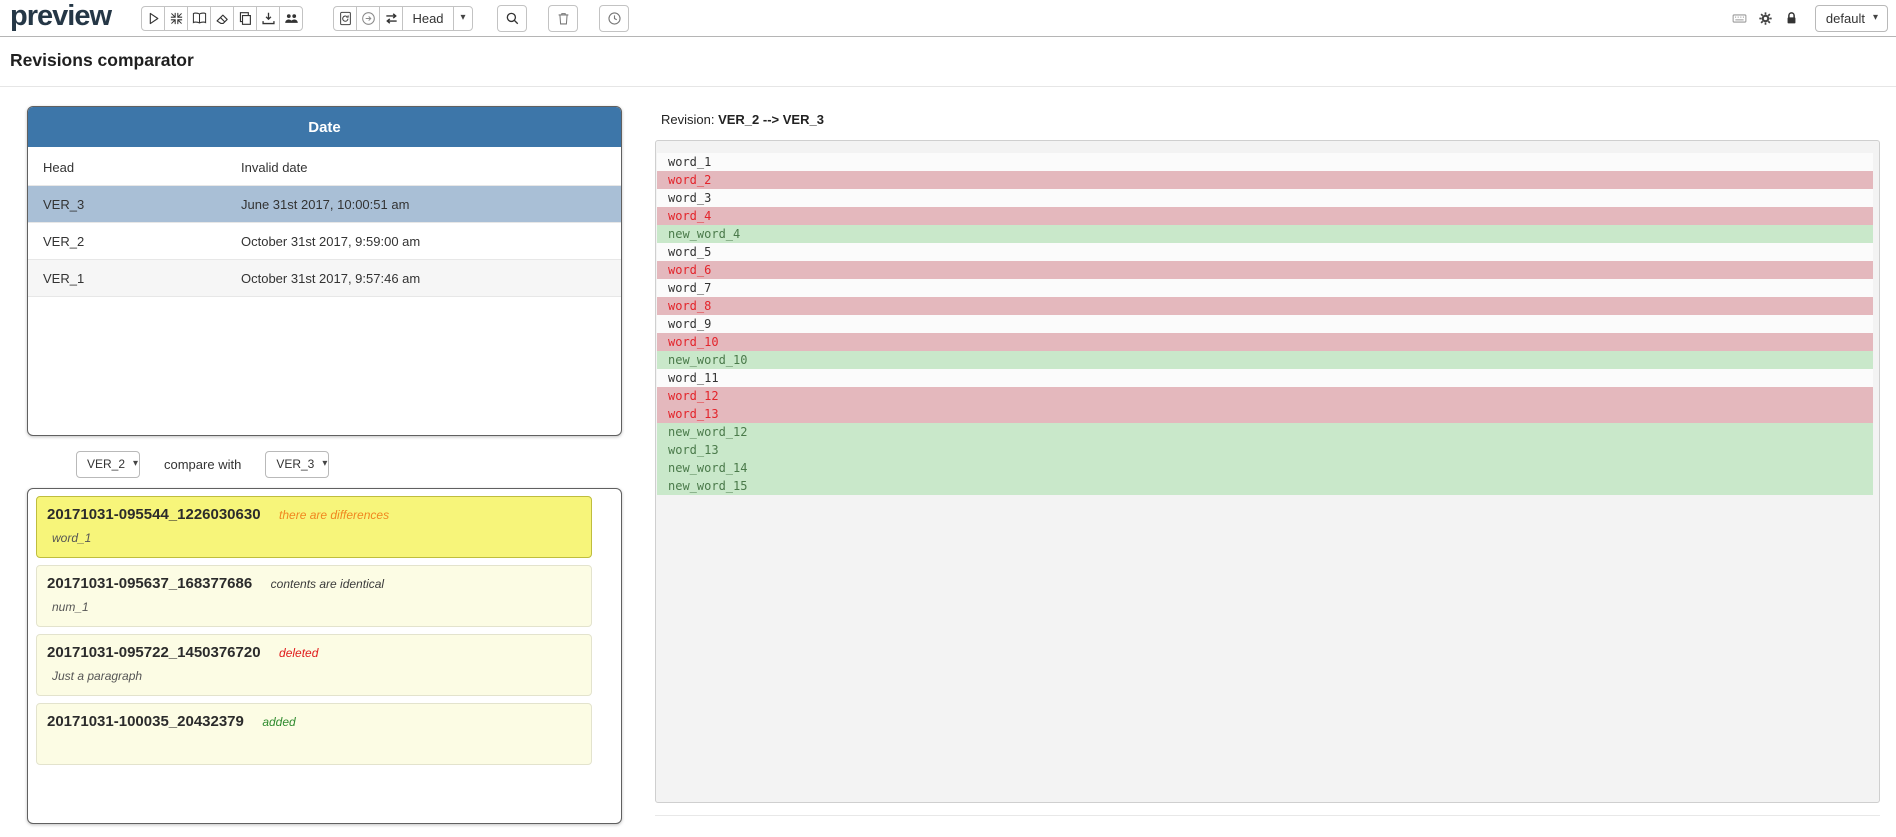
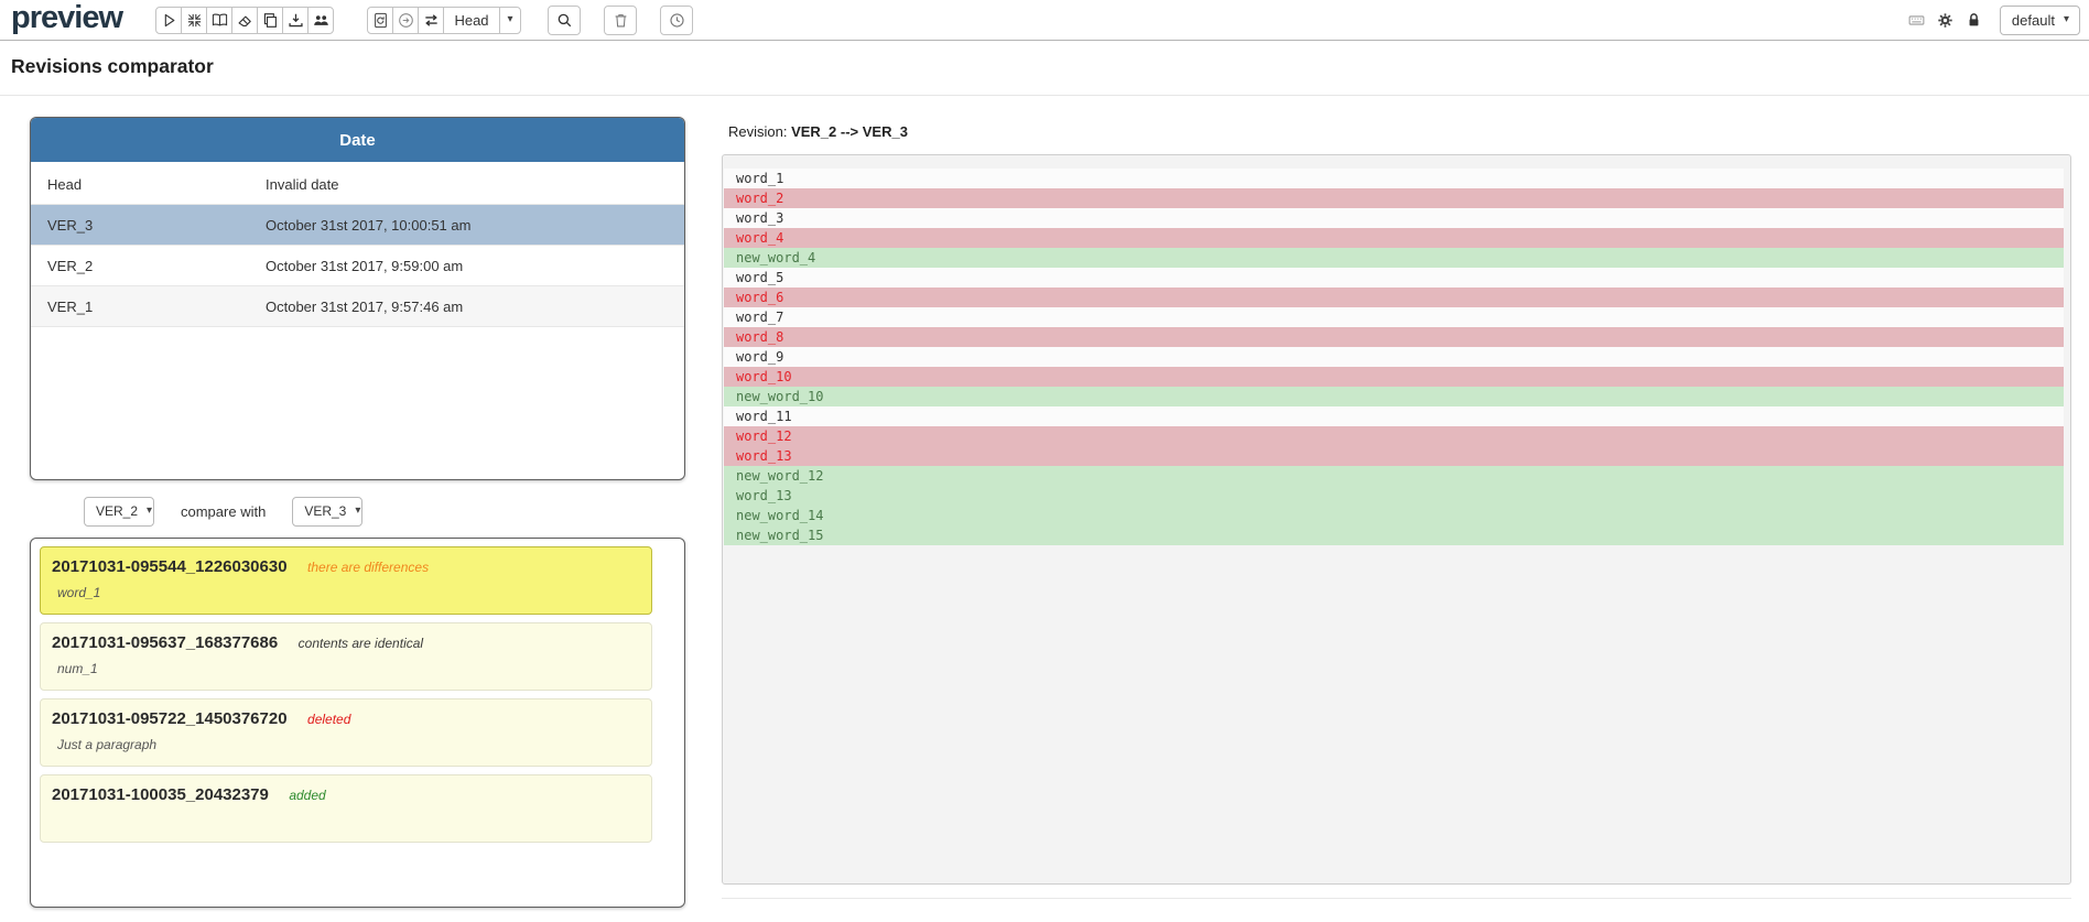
  preview
  Head
  ▾
  default
  ▾
  Revisions comparator
  Date
  Head
  Invalid date
  VER_3
- June 31st 2017, 10:00:51 am
+ October 31st 2017, 10:00:51 am
  VER_2
  October 31st 2017, 9:59:00 am
  VER_1
  October 31st 2017, 9:57:46 am
  VER_2
  ▾
  compare with
  VER_3
  ▾
  20171031-095544_1226030630 there are differences
  word_1
  20171031-095637_168377686 contents are identical
  num_1
  20171031-095722_1450376720 deleted
  Just a paragraph
  20171031-100035_20432379 added
  Revision: VER_2 --> VER_3
  word_1
  word_2
  word_3
  word_4
  new_word_4
  word_5
  word_6
  word_7
  word_8
  word_9
  word_10
  new_word_10
  word_11
  word_12
  word_13
  new_word_12
  word_13
  new_word_14
  new_word_15
